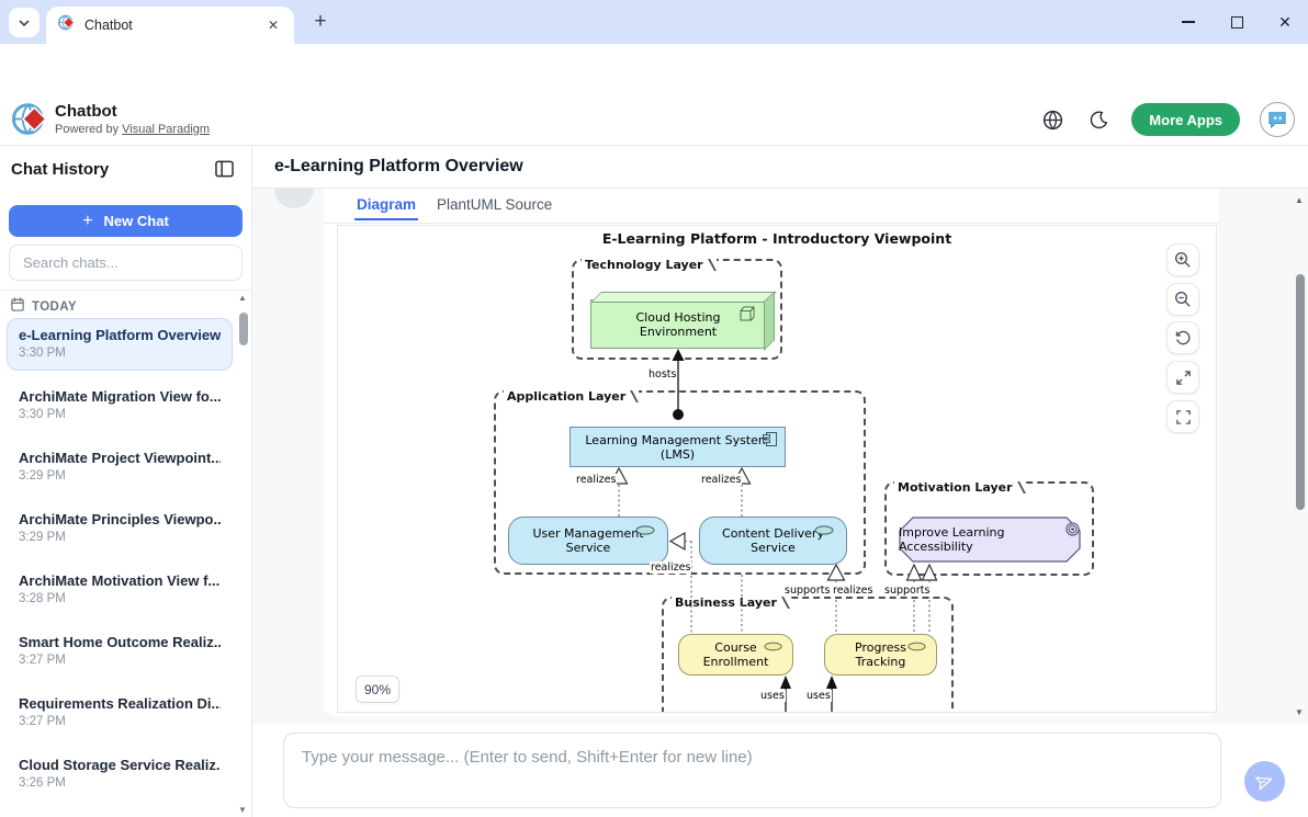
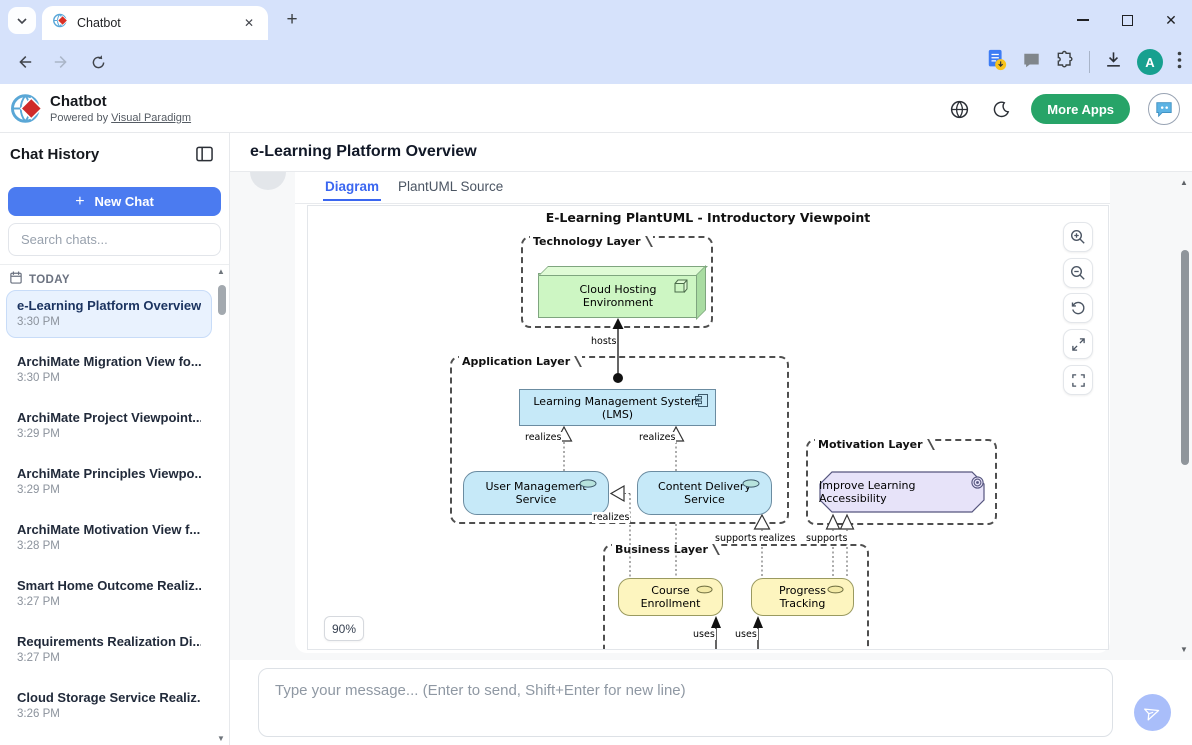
  Chatbot
  ✕
  +
  ✕
+ A
  Chatbot
  Powered by Visual Paradigm
  More Apps
  Chat History
  +
  New Chat
  Search chats...
  TODAY
  e-Learning Platform Overview
  3:30 PM
  ArchiMate Migration View fo...
  3:30 PM
  ArchiMate Project Viewpoint..
  3:29 PM
  ArchiMate Principles Viewpo..
  3:29 PM
  ArchiMate Motivation View f...
  3:28 PM
  Smart Home Outcome Realiz..
  3:27 PM
  Requirements Realization Di..
  3:27 PM
  Cloud Storage Service Realiz.
  3:26 PM
  ▲
  ▼
  e-Learning Platform Overview
  Diagram
  PlantUML Source
- E-Learning Platform - Introductory Viewpoint
+ E-Learning PlantUML - Introductory Viewpoint
  Technology Layer
  Application Layer
  Motivation Layer
  Business Layer
  Cloud Hosting Environment
  Learning Management Syste (LMS)
  User Managemen Service
  Content Deliver Service
  Improve Learning Accessibility
  Course Enrollment
  Progress Tracking
  hosts
  realizes
  realizes
  realizes
  supports
  realizes
  supports
  uses
  uses
  90%
  ▲
  ▼
  Type your message... (Enter to send, Shift+Enter for new line)
